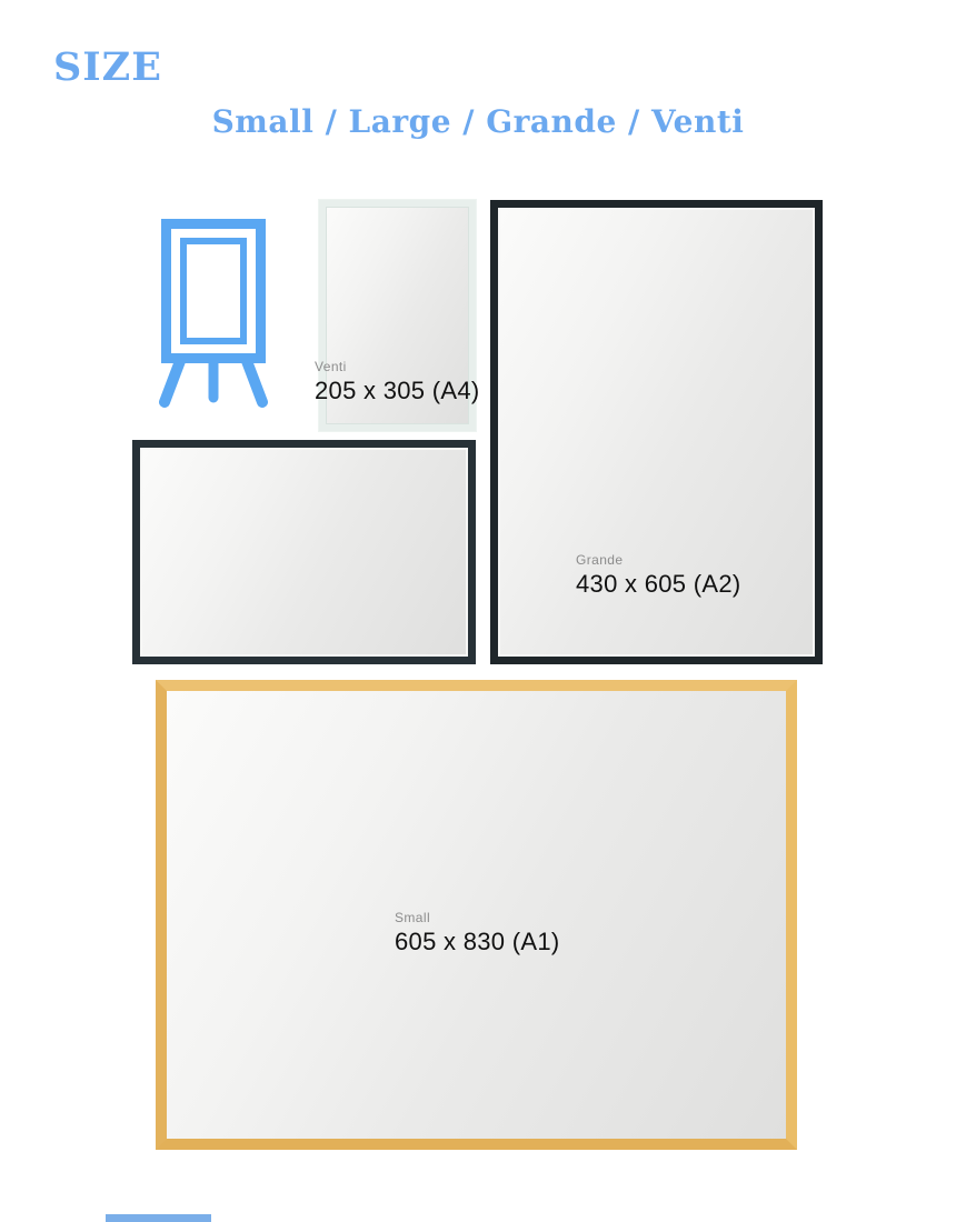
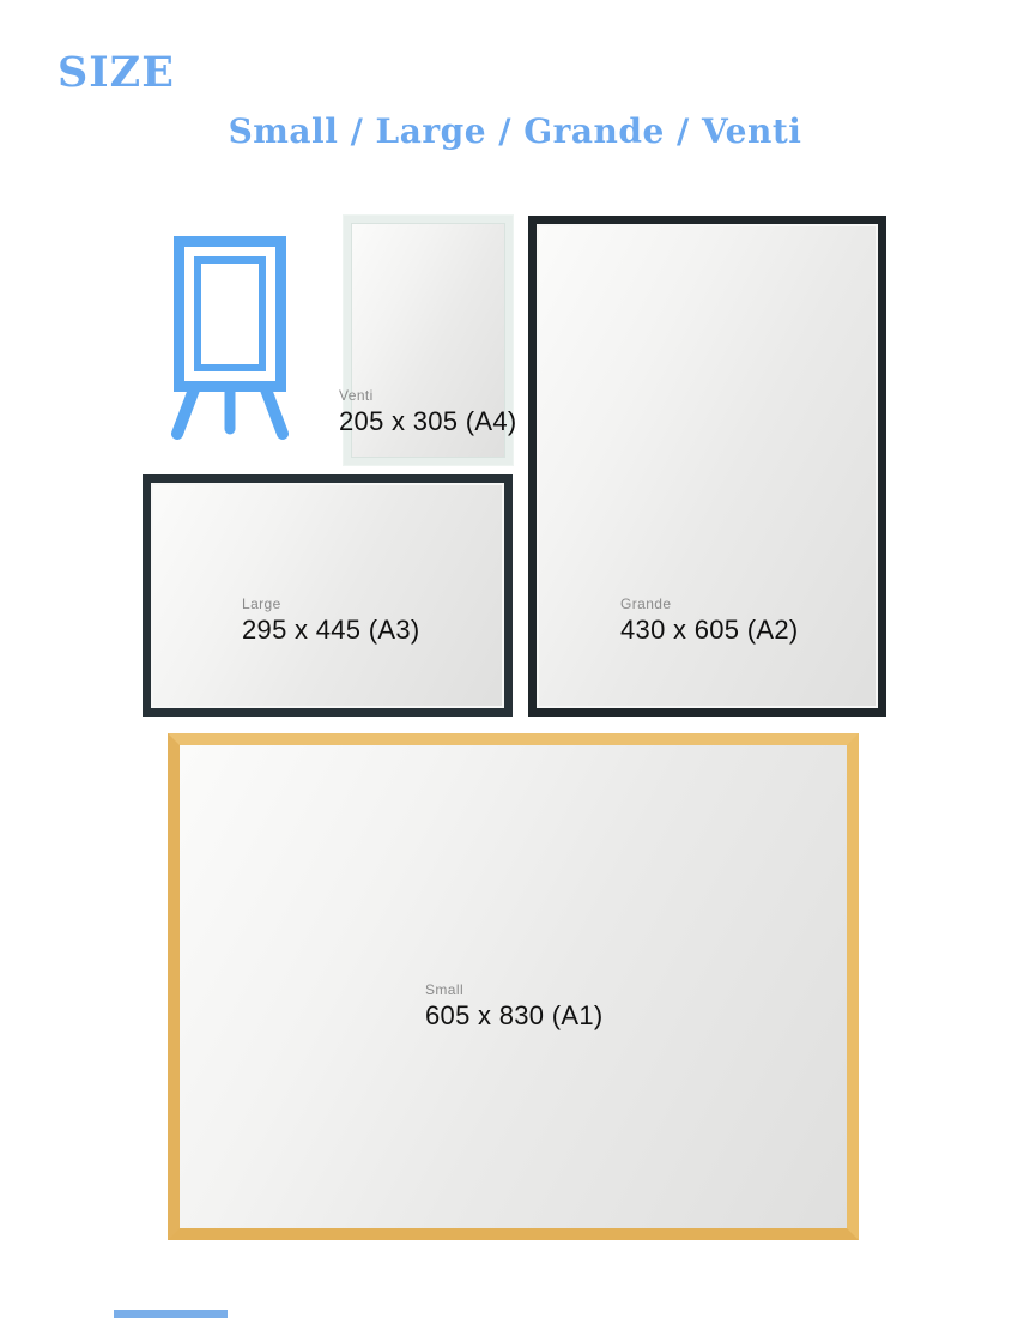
  SIZE
  Small / Large / Grande / Venti
  Venti
  205 x 305 (A4)
+ Large
+ 295 x 445 (A3)
  Grande
  430 x 605 (A2)
  Small
  605 x 830 (A1)
